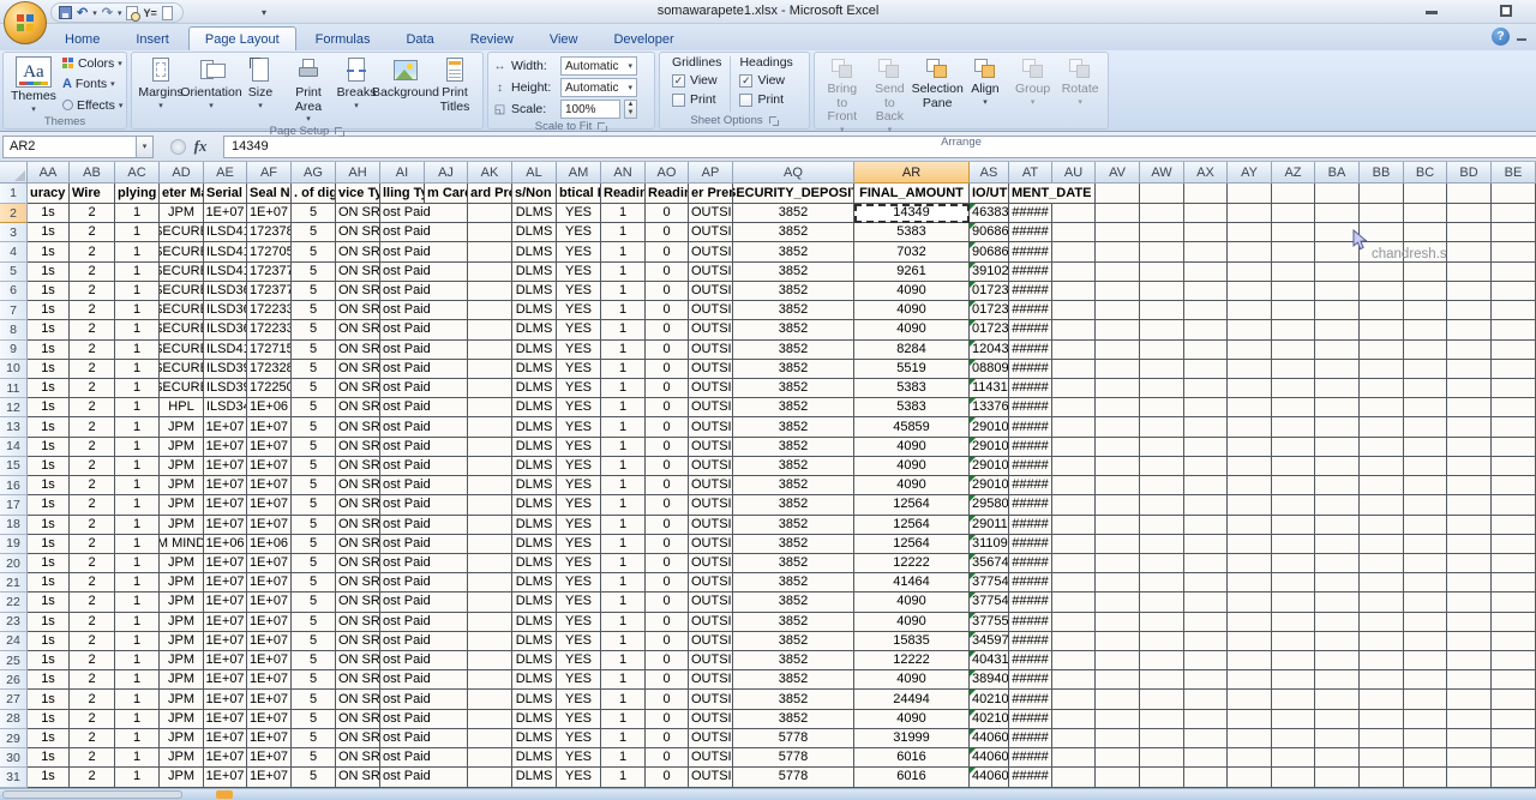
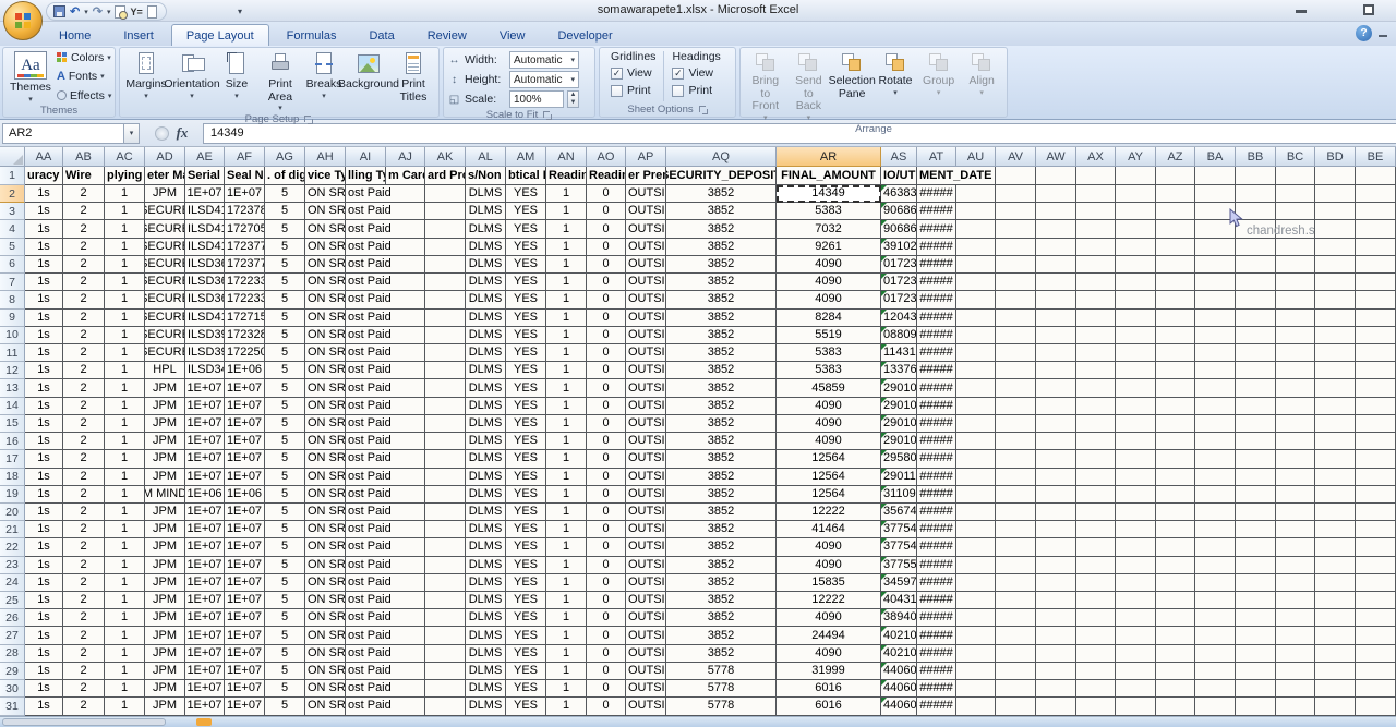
  somawarapete1.xlsx - Microsoft Excel
  ↶
  ↷
  Y=
  ▾
  Home
  Insert
  Page Layout
  Formulas
  Data
  Review
  View
  Developer
  ?
  Aa
  Themes
  Colors
  A
  Fonts
  Effects
  Themes
  Margins
  Orientation
  Size
  Print
  Area
  Breaks
  Background
  Print
  Titles
  Page Setup
  ↔
  Width:
  Automatic
  ↕
  Height:
  Automatic
  ◱
  Scale:
  100%
  Scale to Fit
  Gridlines
  ✓
  View
  Print
  Headings
  ✓
  View
  Print
  Sheet Options
  Bring to
  Front
  Send to
  Back
  Selection
  Pane
- Align
+ Rotate
  Group
- Rotate
+ Align
  Arrange
  AR2
  fx
  14349
  AA
  AB
  AC
  AD
  AE
  AF
  AG
  AH
  AI
  AJ
  AK
  AL
  AM
  AN
  AO
  AP
  AQ
  AR
  AS
  AT
  AU
  AV
  AW
  AX
  AY
  AZ
  BA
  BB
  BC
  BD
  BE
  1
  uracy
  Wire
  plying
  eter M
  Serial
  Seal N
  . of dig
  vice Ty
  lling Ty
  m Car
  ard Pr
  s/Non
  btical
  Readin
  Readin
  er Pre
  ECURITY_DEPOSI
  FINAL_AMOUNT
  IO/UT
  MENT_DATE
  2
  1s
  2
  1
  JPM
  1E+07
  1E+07
  5
  ON SR
  ost Paid
  DLMS
  YES
  1
  0
  OUTSI
  3852
  14349
  46383
  #####
  3
  1s
  2
  1
  ILSD41
  172378
  5
  ON SR
  ost Paid
  DLMS
  YES
  1
  0
  OUTSI
  3852
  5383
  90686
  #####
  4
  1s
  2
  1
  ILSD41
  172705
  5
  ON SR
  ost Paid
  DLMS
  YES
  1
  0
  OUTSI
  3852
  7032
  90686
  #####
  5
  1s
  2
  1
  ILSD41
  172377
  5
  ON SR
  ost Paid
  DLMS
  YES
  1
  0
  OUTSI
  3852
  9261
  39102
  #####
  6
  1s
  2
  1
  ILSD36
  172377
  5
  ON SR
  ost Paid
  DLMS
  YES
  1
  0
  OUTSI
  3852
  4090
  01723
  #####
  7
  1s
  2
  1
  ILSD36
  172233
  5
  ON SR
  ost Paid
  DLMS
  YES
  1
  0
  OUTSI
  3852
  4090
  01723
  #####
  8
  1s
  2
  1
  ILSD36
  172233
  5
  ON SR
  ost Paid
  DLMS
  YES
  1
  0
  OUTSI
  3852
  4090
  01723
  #####
  9
  1s
  2
  1
  ILSD41
  172715
  5
  ON SR
  ost Paid
  DLMS
  YES
  1
  0
  OUTSI
  3852
  8284
  12043
  #####
  10
  1s
  2
  1
  ILSD39
  172328
  5
  ON SR
  ost Paid
  DLMS
  YES
  1
  0
  OUTSI
  3852
  5519
  08809
  #####
  11
  1s
  2
  1
  ILSD39
  172250
  5
  ON SR
  ost Paid
  DLMS
  YES
  1
  0
  OUTSI
  3852
  5383
  11431
  #####
  12
  1s
  2
  1
  HPL
  ILSD34
  1E+06
  5
  ON SR
  ost Paid
  DLMS
  YES
  1
  0
  OUTSI
  3852
  5383
  13376
  #####
  13
  1s
  2
  1
  JPM
  1E+07
  1E+07
  5
  ON SR
  ost Paid
  DLMS
  YES
  1
  0
  OUTSI
  3852
  45859
  29010
  #####
  14
  1s
  2
  1
  JPM
  1E+07
  1E+07
  5
  ON SR
  ost Paid
  DLMS
  YES
  1
  0
  OUTSI
  3852
  4090
  29010
  #####
  15
  1s
  2
  1
  JPM
  1E+07
  1E+07
  5
  ON SR
  ost Paid
  DLMS
  YES
  1
  0
  OUTSI
  3852
  4090
  29010
  #####
  16
  1s
  2
  1
  JPM
  1E+07
  1E+07
  5
  ON SR
  ost Paid
  DLMS
  YES
  1
  0
  OUTSI
  3852
  4090
  29010
  #####
  17
  1s
  2
  1
  JPM
  1E+07
  1E+07
  5
  ON SR
  ost Paid
  DLMS
  YES
  1
  0
  OUTSI
  3852
  12564
  29580
  #####
  18
  1s
  2
  1
  JPM
  1E+07
  1E+07
  5
  ON SR
  ost Paid
  DLMS
  YES
  1
  0
  OUTSI
  3852
  12564
  29011
  #####
  19
  1s
  2
  1
  M MIND
  1E+06
  1E+06
  5
  ON SR
  ost Paid
  DLMS
  YES
  1
  0
  OUTSI
  3852
  12564
  31109
  #####
  20
  1s
  2
  1
  JPM
  1E+07
  1E+07
  5
  ON SR
  ost Paid
  DLMS
  YES
  1
  0
  OUTSI
  3852
  12222
  35674
  #####
  21
  1s
  2
  1
  JPM
  1E+07
  1E+07
  5
  ON SR
  ost Paid
  DLMS
  YES
  1
  0
  OUTSI
  3852
  41464
  37754
  #####
  22
  1s
  2
  1
  JPM
  1E+07
  1E+07
  5
  ON SR
  ost Paid
  DLMS
  YES
  1
  0
  OUTSI
  3852
  4090
  37754
  #####
  23
  1s
  2
  1
  JPM
  1E+07
  1E+07
  5
  ON SR
  ost Paid
  DLMS
  YES
  1
  0
  OUTSI
  3852
  4090
  37755
  #####
  24
  1s
  2
  1
  JPM
  1E+07
  1E+07
  5
  ON SR
  ost Paid
  DLMS
  YES
  1
  0
  OUTSI
  3852
  15835
  34597
  #####
  25
  1s
  2
  1
  JPM
  1E+07
  1E+07
  5
  ON SR
  ost Paid
  DLMS
  YES
  1
  0
  OUTSI
  3852
  12222
  40431
  #####
  26
  1s
  2
  1
  JPM
  1E+07
  1E+07
  5
  ON SR
  ost Paid
  DLMS
  YES
  1
  0
  OUTSI
  3852
  4090
  38940
  #####
  27
  1s
  2
  1
  JPM
  1E+07
  1E+07
  5
  ON SR
  ost Paid
  DLMS
  YES
  1
  0
  OUTSI
  3852
  24494
  40210
  #####
  28
  1s
  2
  1
  JPM
  1E+07
  1E+07
  5
  ON SR
  ost Paid
  DLMS
  YES
  1
  0
  OUTSI
  3852
  4090
  40210
  #####
  29
  1s
  2
  1
  JPM
  1E+07
  1E+07
  5
  ON SR
  ost Paid
  DLMS
  YES
  1
  0
  OUTSI
  5778
  31999
  44060
  #####
  30
  1s
  2
  1
  JPM
  1E+07
  1E+07
  5
  ON SR
  ost Paid
  DLMS
  YES
  1
  0
  OUTSI
  5778
  6016
  44060
  #####
  31
  1s
  2
  1
  JPM
  1E+07
  1E+07
  5
  ON SR
  ost Paid
  DLMS
  YES
  1
  0
  OUTSI
  5778
  6016
  44060
  #####
  chandresh.s
